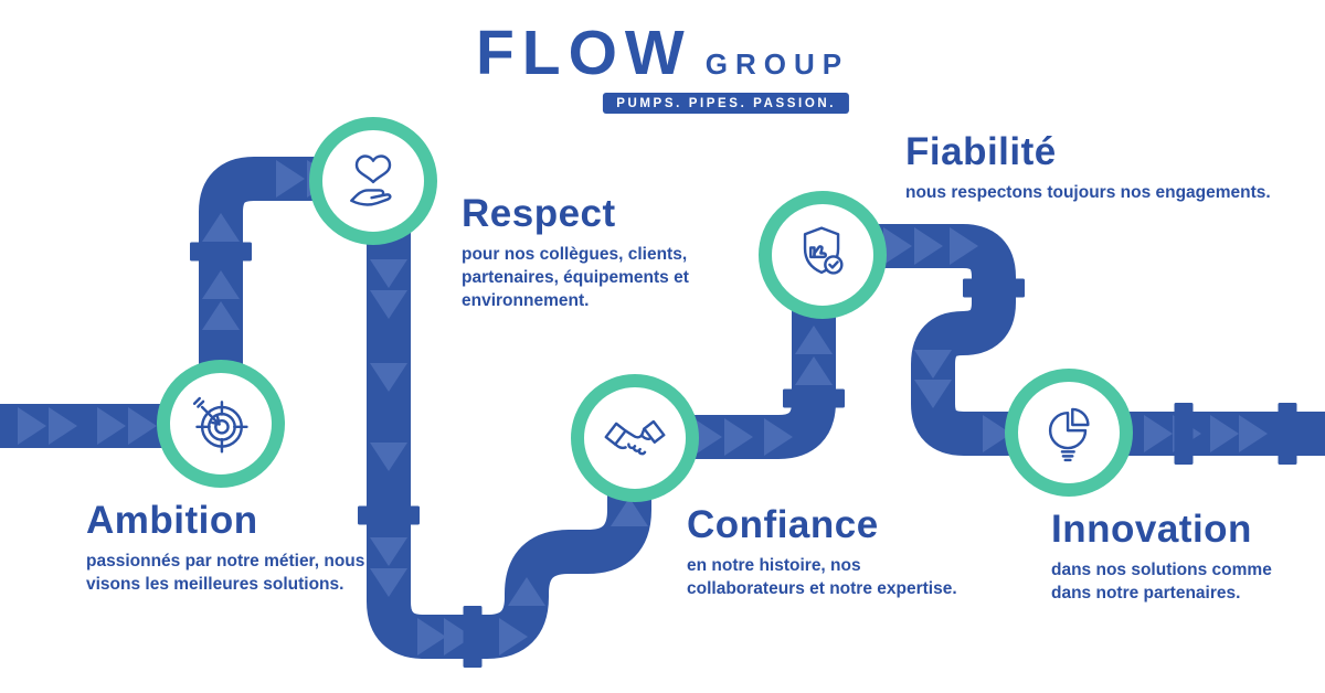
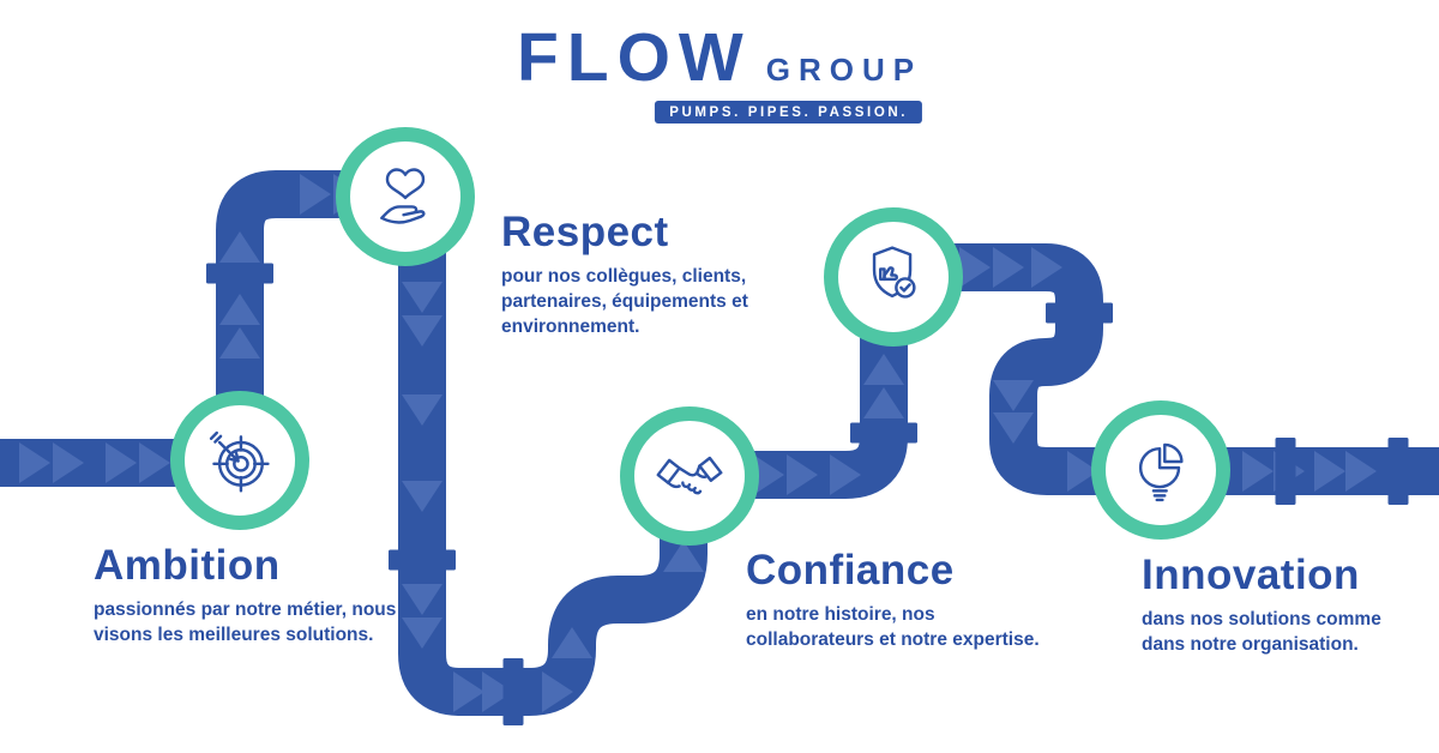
  FLOW
  GROUP
  PUMPS. PIPES. PASSION.
  Ambition
  passionnés par notre métier, nous visons les meilleures solutions.
  Respect
  pour nos collègues, clients, partenaires, équipements et environnement.
  Confiance
  en notre histoire, nos collaborateurs et notre expertise.
- Fiabilité
- nous respectons toujours nos engagements.
  Innovation
- dans nos solutions comme dans notre partenaires.
+ dans nos solutions comme dans notre organisation.
